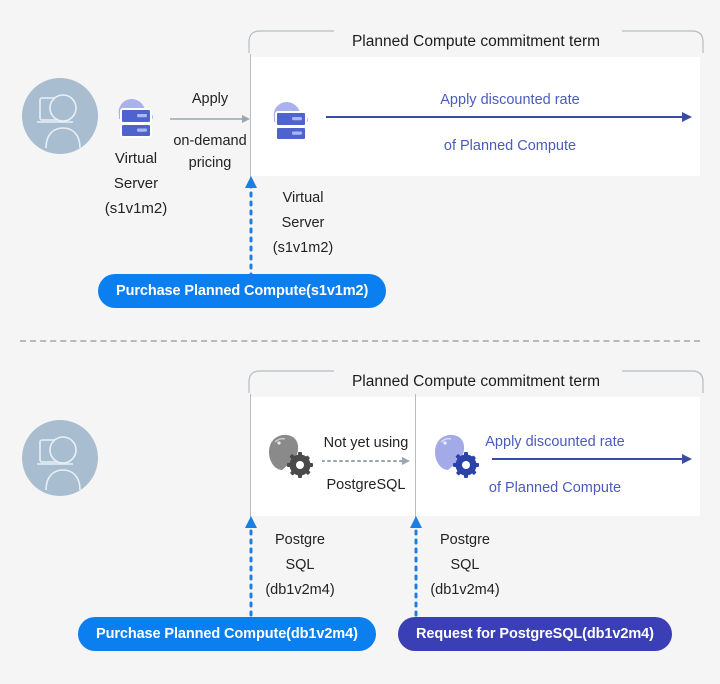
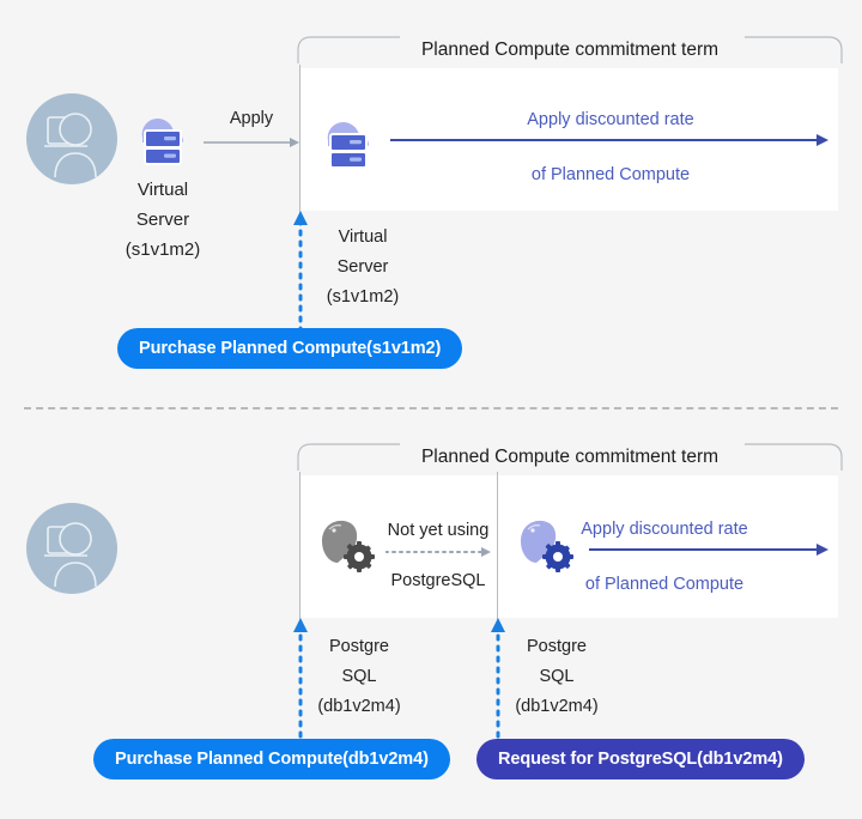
  Planned Compute commitment term
  Virtual
  Server
  (s1v1m2)
  Apply
- on-demand
- pricing
  Apply discounted rate
  of Planned Compute
  Virtual
  Server
  (s1v1m2)
  Purchase Planned Compute(s1v1m2)
  Planned Compute commitment term
  Not yet using
  PostgreSQL
  Apply discounted rate
  of Planned Compute
  Postgre
  SQL
  (db1v2m4)
  Postgre
  SQL
  (db1v2m4)
  Purchase Planned Compute(db1v2m4)
  Request for PostgreSQL(db1v2m4)
